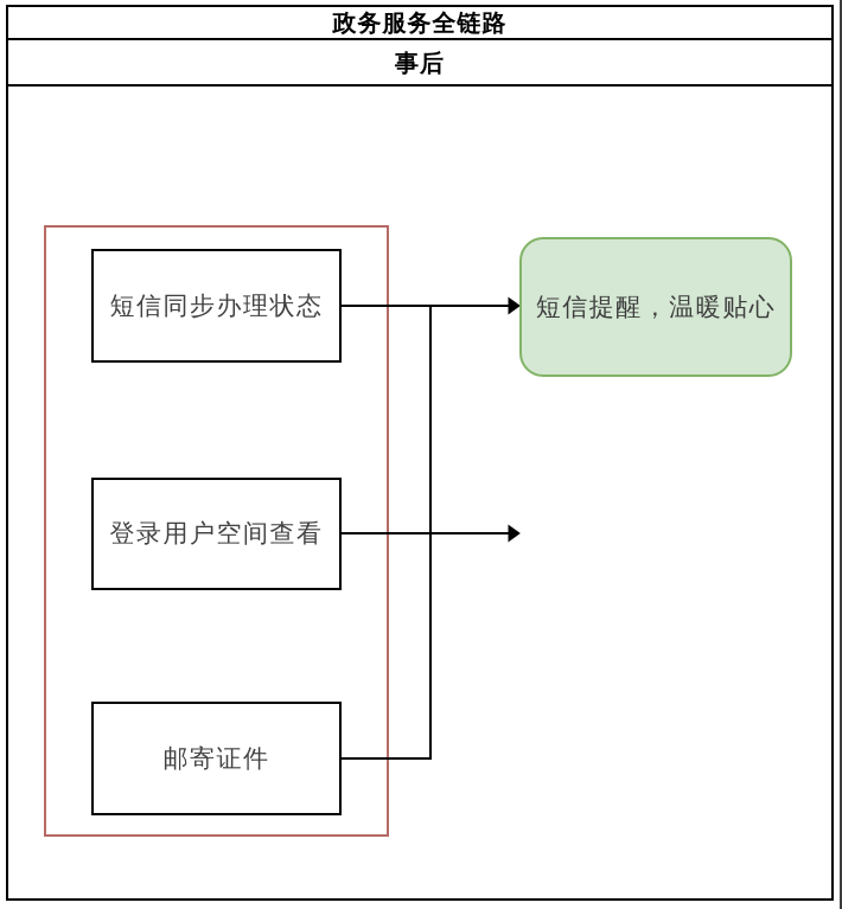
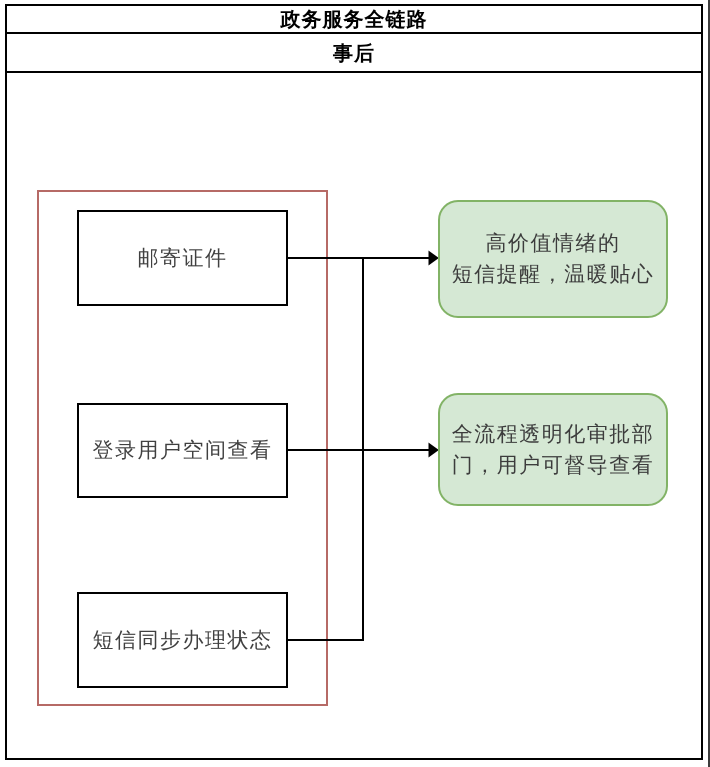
  政务服务全链路
  事后
- 短信同步办理状态
+ 邮寄证件
  登录用户空间查看
- 邮寄证件
+ 短信同步办理状态
+ 高价值情绪的
  短信提醒，温暖贴心
+ 全流程透明化审批部
+ 门，用户可督导查看
